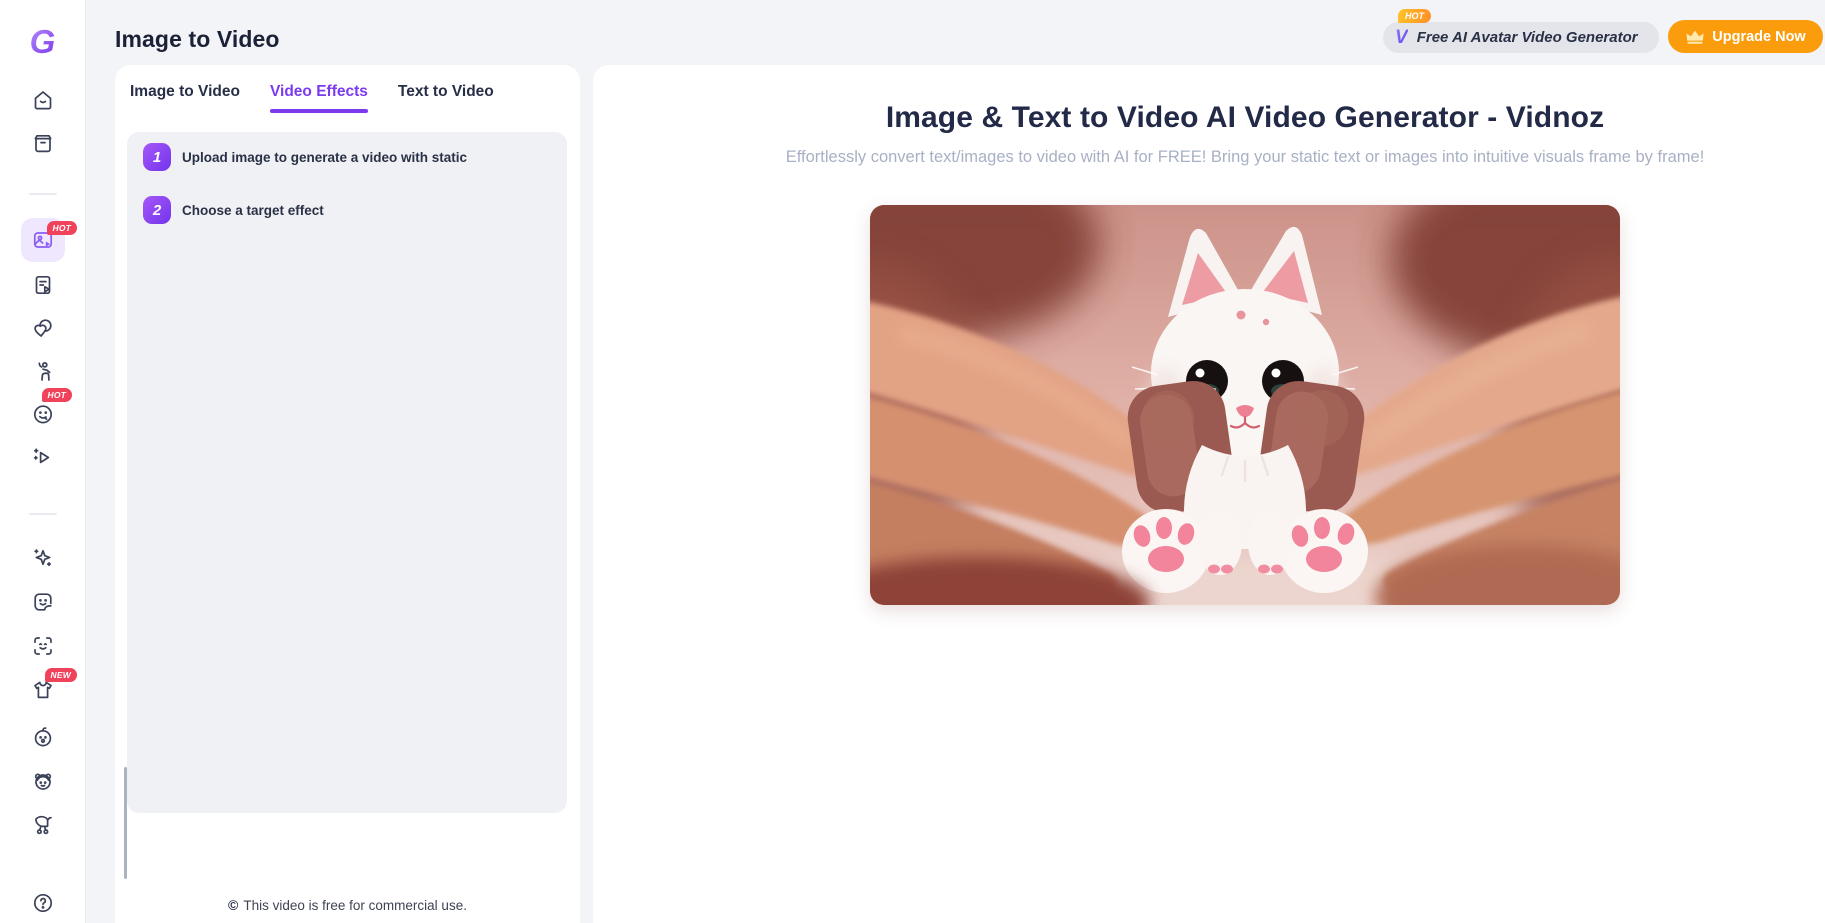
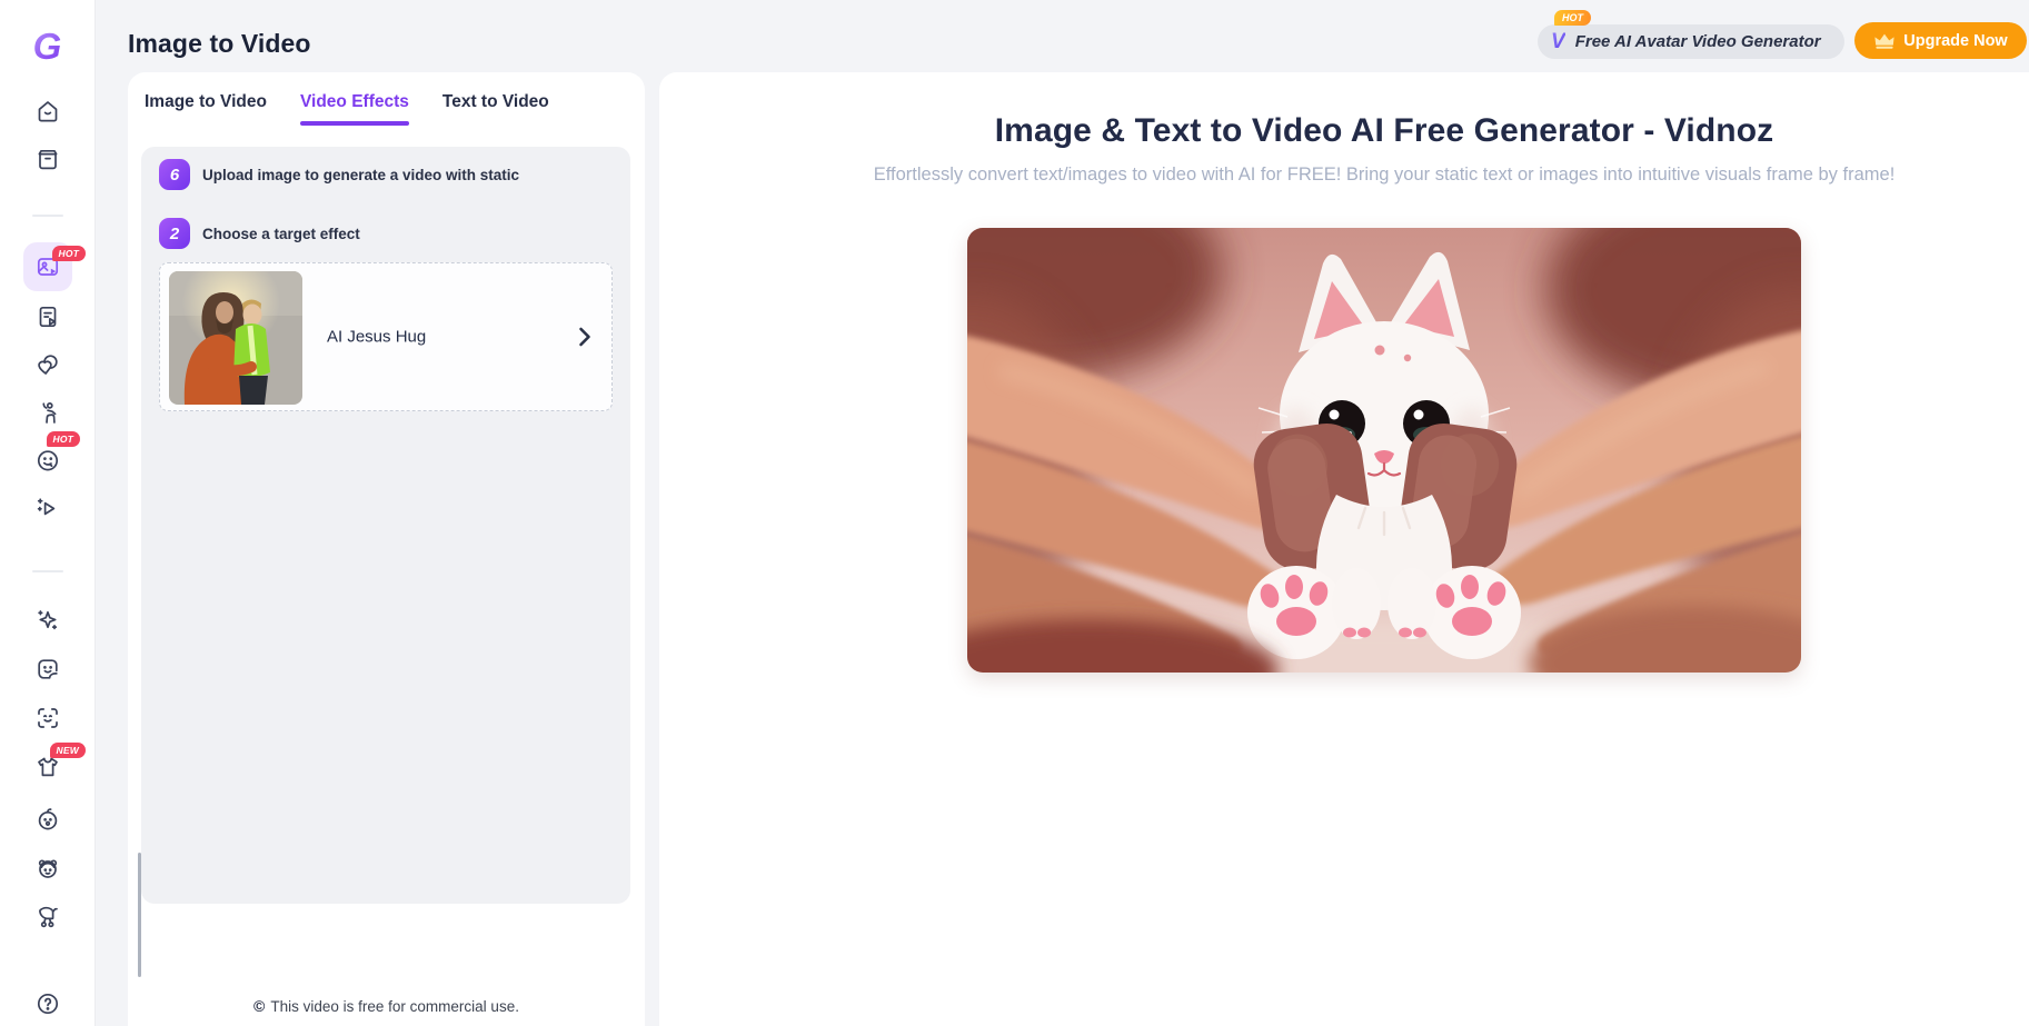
  G
  HOT
  HOT
  NEW
  Image to Video
  HOT
  V
  Free AI Avatar Video Generator
  Upgrade Now
  Image to Video
  Video Effects
  Text to Video
- 1
+ 6
  Upload image to generate a video with static
  2
  Choose a target effect
+ AI Jesus Hug
  © This video is free for commercial use.
- Image & Text to Video AI Video Generator - Vidnoz
+ Image & Text to Video AI Free Generator - Vidnoz
  Effortlessly convert text/images to video with AI for FREE! Bring your static text or images into intuitive visuals frame by frame!
